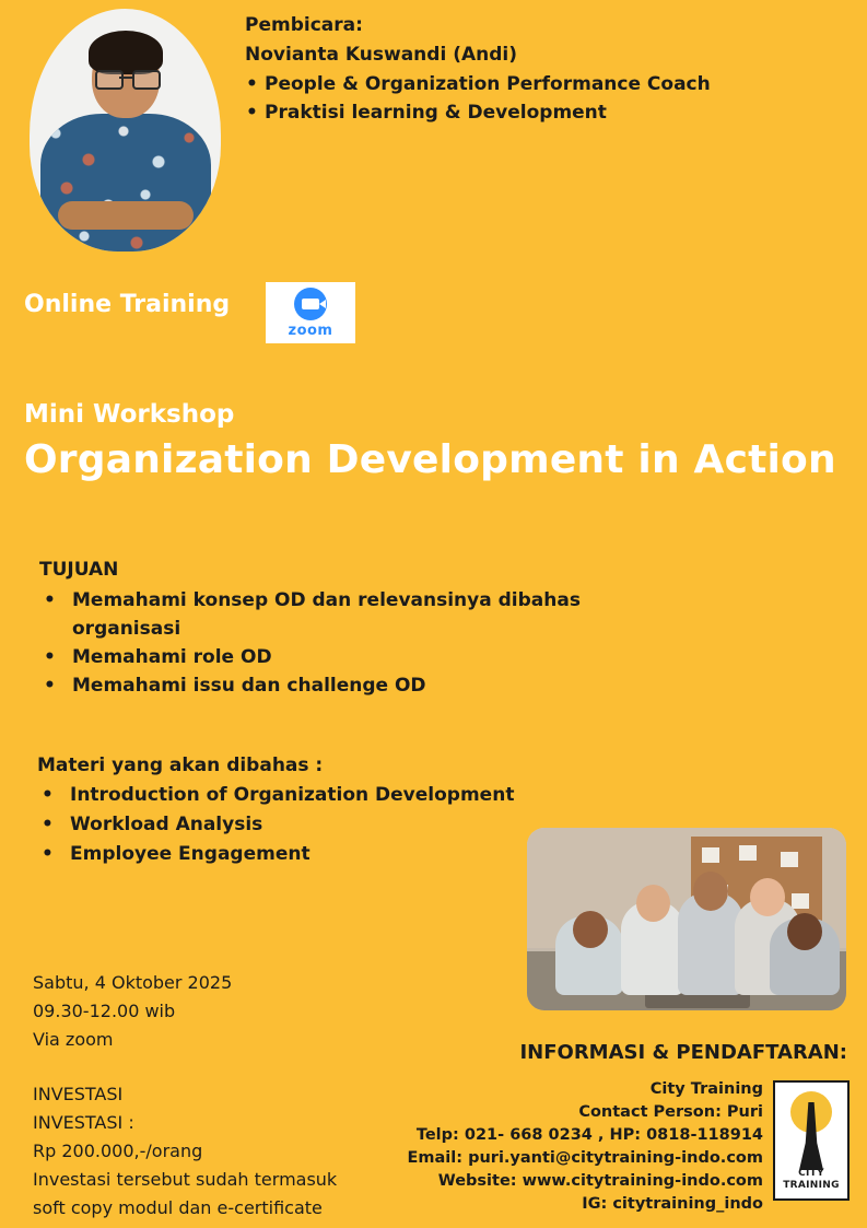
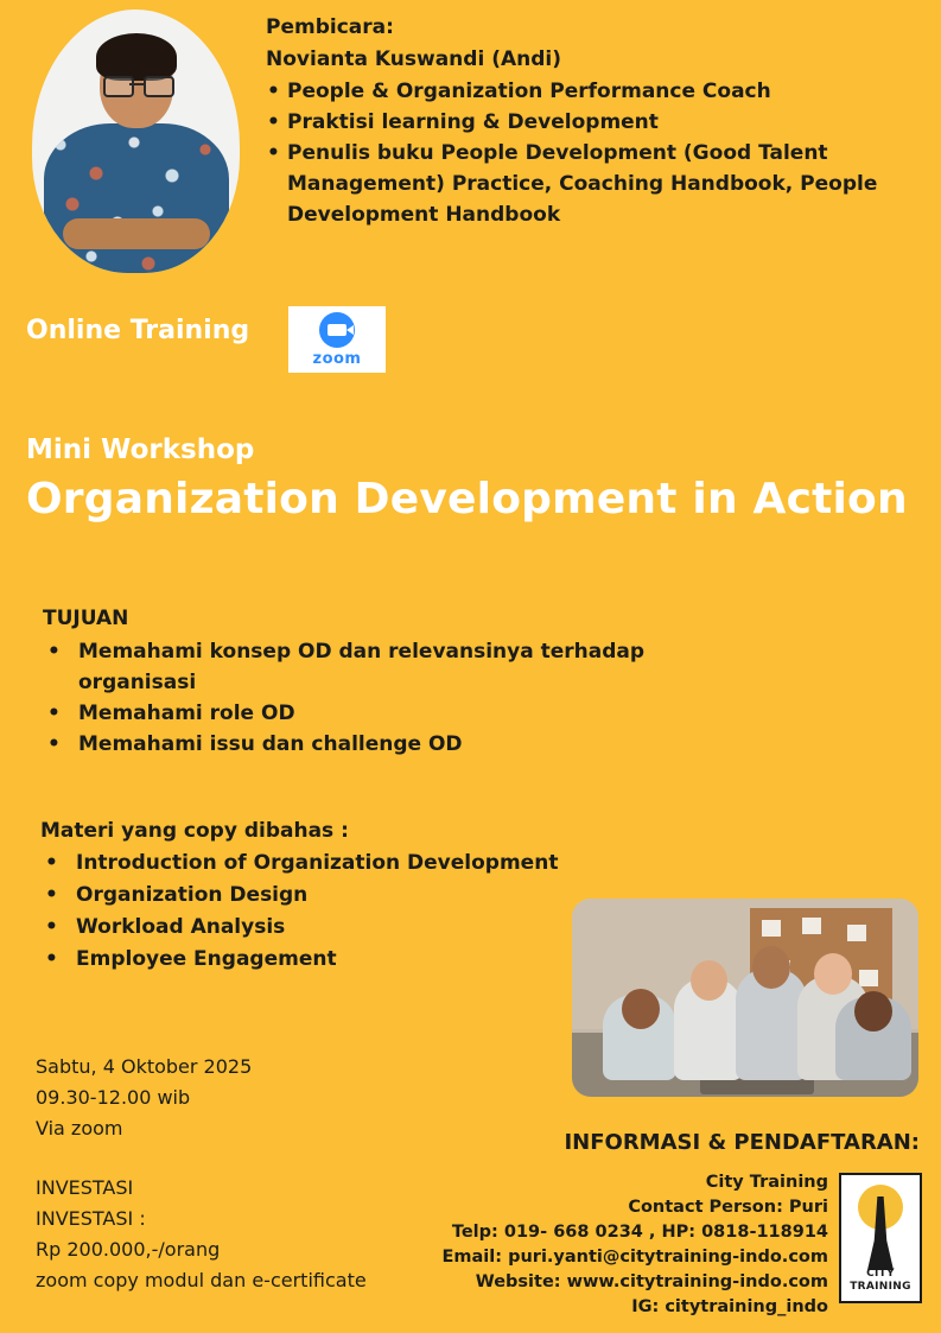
  Pembicara:
  Novianta Kuswandi (Andi)
  People & Organization Performance Coach
  Praktisi learning & Development
+ Penulis buku People Development (Good Talent Management) Practice, Coaching Handbook, People Development Handbook
  Online Training
  zoom
  Mini Workshop
  Organization Development in Action
  TUJUAN
- Memahami konsep OD dan relevansinya dibahas organisasi
+ Memahami konsep OD dan relevansinya terhadap organisasi
  Memahami role OD
  Memahami issu dan challenge OD
- Materi yang akan dibahas :
+ Materi yang copy dibahas :
  Introduction of Organization Development
+ Organization Design
  Workload Analysis
  Employee Engagement
  Sabtu, 4 Oktober 2025
  09.30-12.00 wib
  Via zoom
  INVESTASI
  INVESTASI :
  Rp 200.000,-/orang
- Investasi tersebut sudah termasuk
- soft copy modul dan e-certificate
+ zoom copy modul dan e-certificate
  INFORMASI & PENDAFTARAN:
  City Training
  Contact Person: Puri
- Telp: 021- 668 0234 , HP: 0818-118914
+ Telp: 019- 668 0234 , HP: 0818-118914
  Email: puri.yanti@citytraining-indo.com
  Website: www.citytraining-indo.com
  IG: citytraining_indo
  CITY TRAINING
